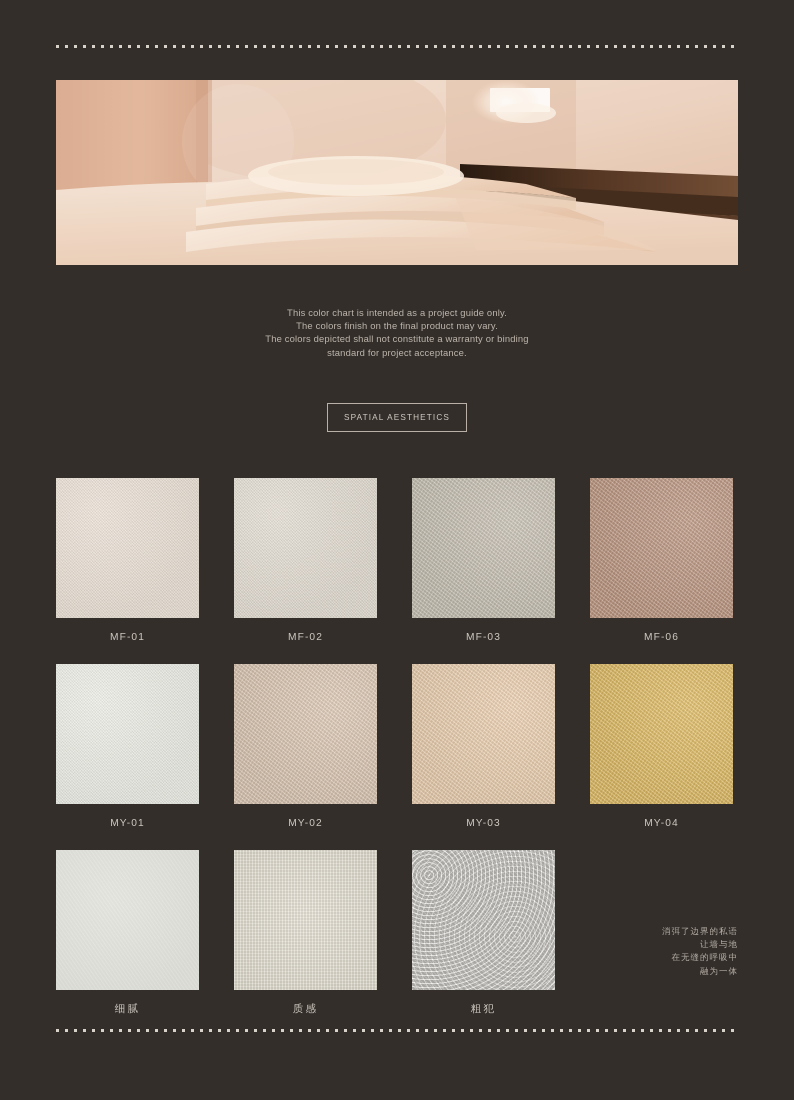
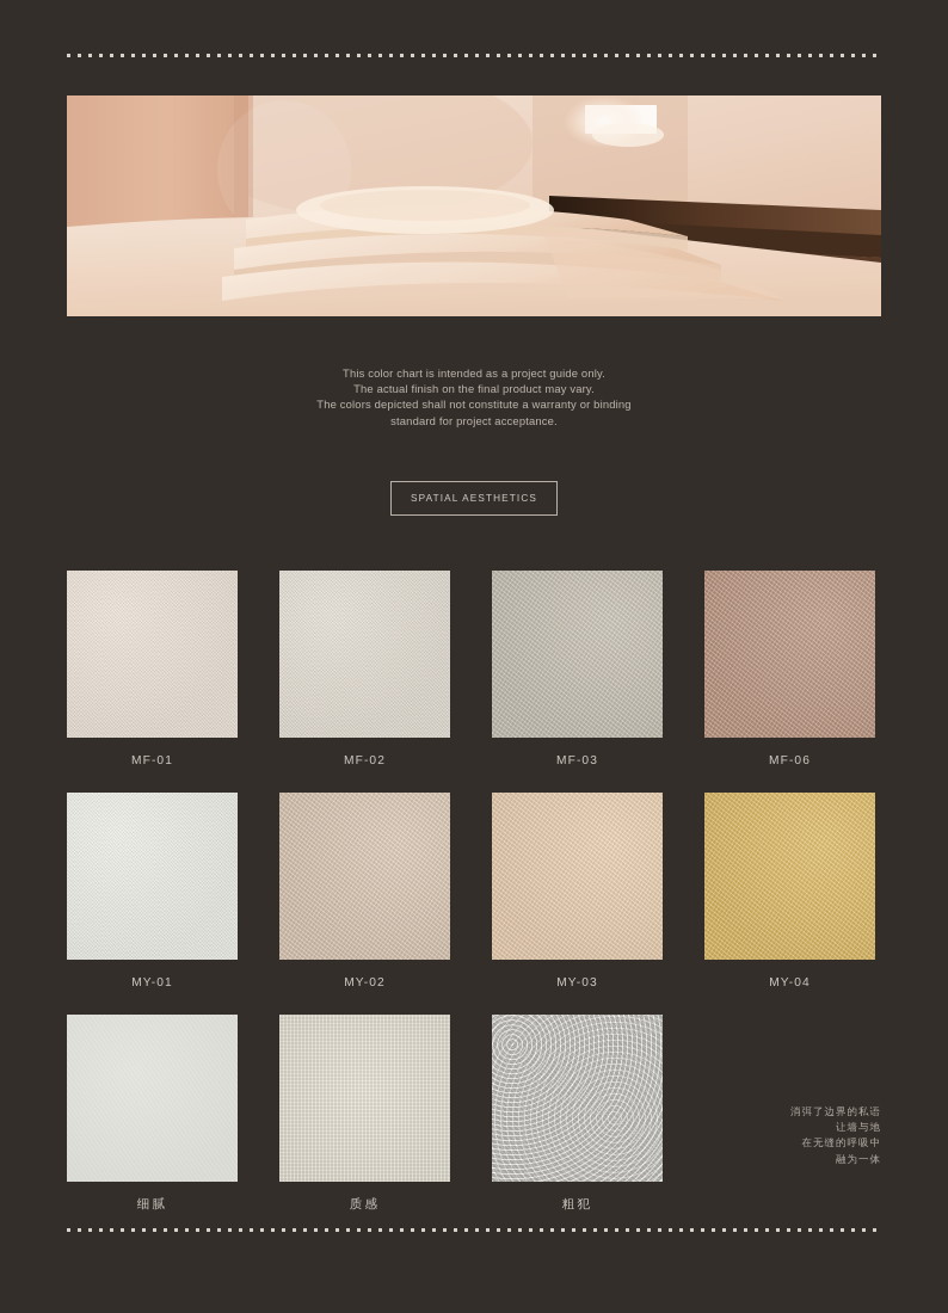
  This color chart is intended as a project guide only.
- The colors finish on the final product may vary.
+ The actual finish on the final product may vary.
  The colors depicted shall not constitute a warranty or binding
  standard for project acceptance.
  SPATIAL AESTHETICS
  MF-01
  MF-02
  MF-03
  MF-06
  MY-01
  MY-02
  MY-03
  MY-04
  细腻
  质感
  粗犯
  消弭了边界的私语
  让墙与地
  在无缝的呼吸中
  融为一体
